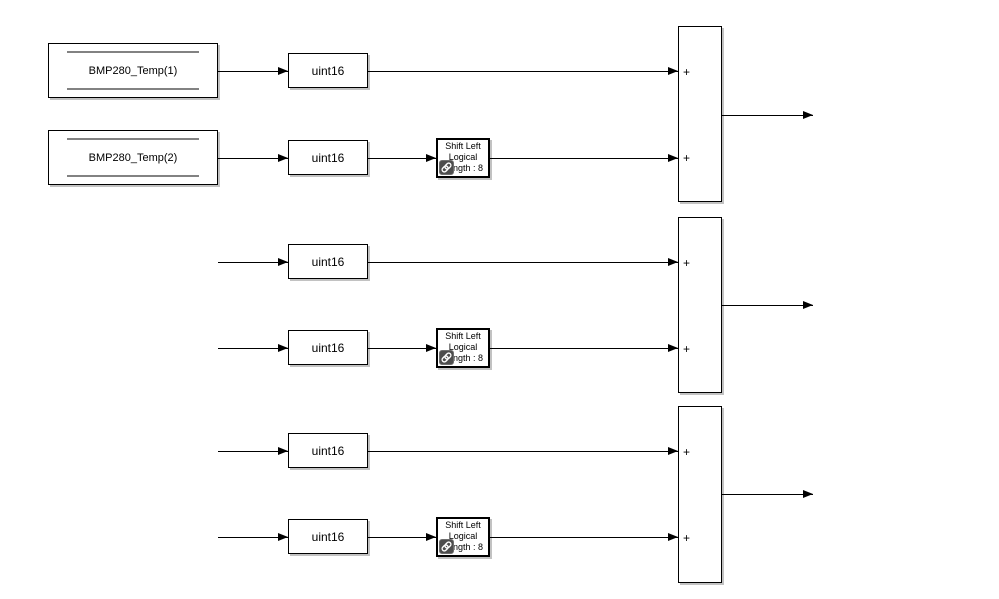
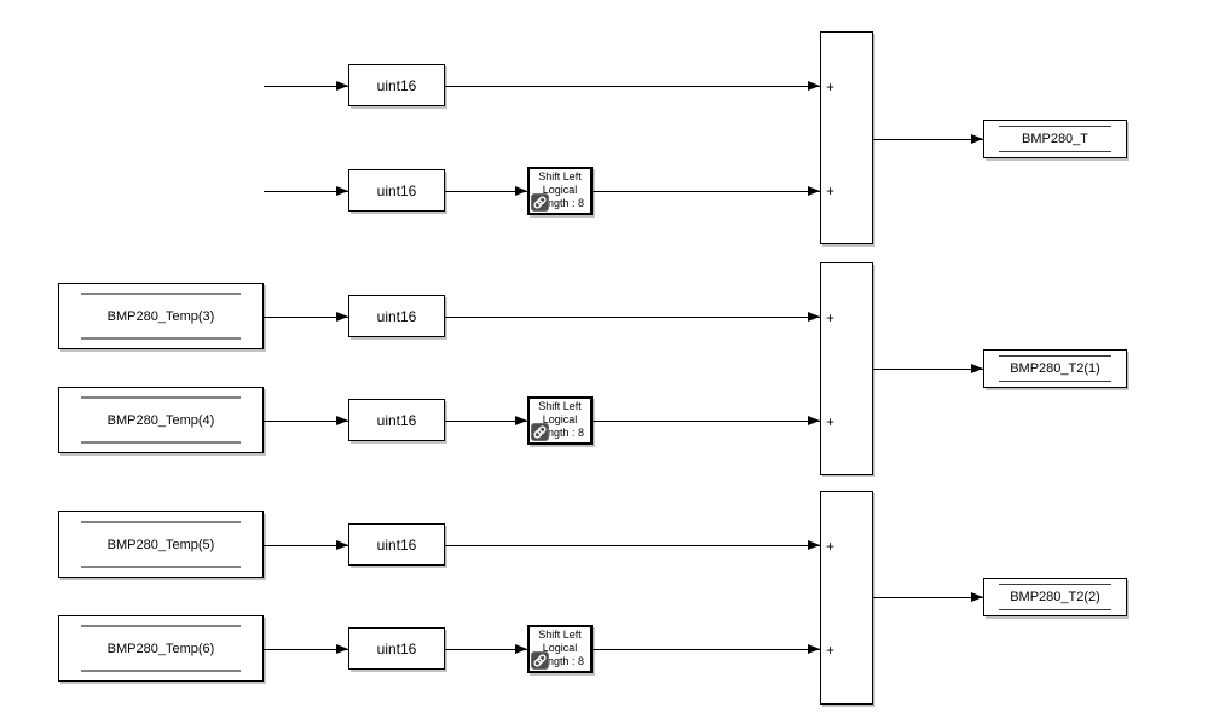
- BMP280_Temp(1)
- BMP280_Temp(2)
  uint16
  uint16
  Shift Left
  Logical
  ngth : 8
  +
  +
+ BMP280_T
+ BMP280_Temp(3)
+ BMP280_Temp(4)
  uint16
  uint16
  Shift Left
  Logical
  ngth : 8
  +
  +
+ BMP280_T2(1)
+ BMP280_Temp(5)
+ BMP280_Temp(6)
  uint16
  uint16
  Shift Left
  Logical
  ngth : 8
  +
  +
+ BMP280_T2(2)
